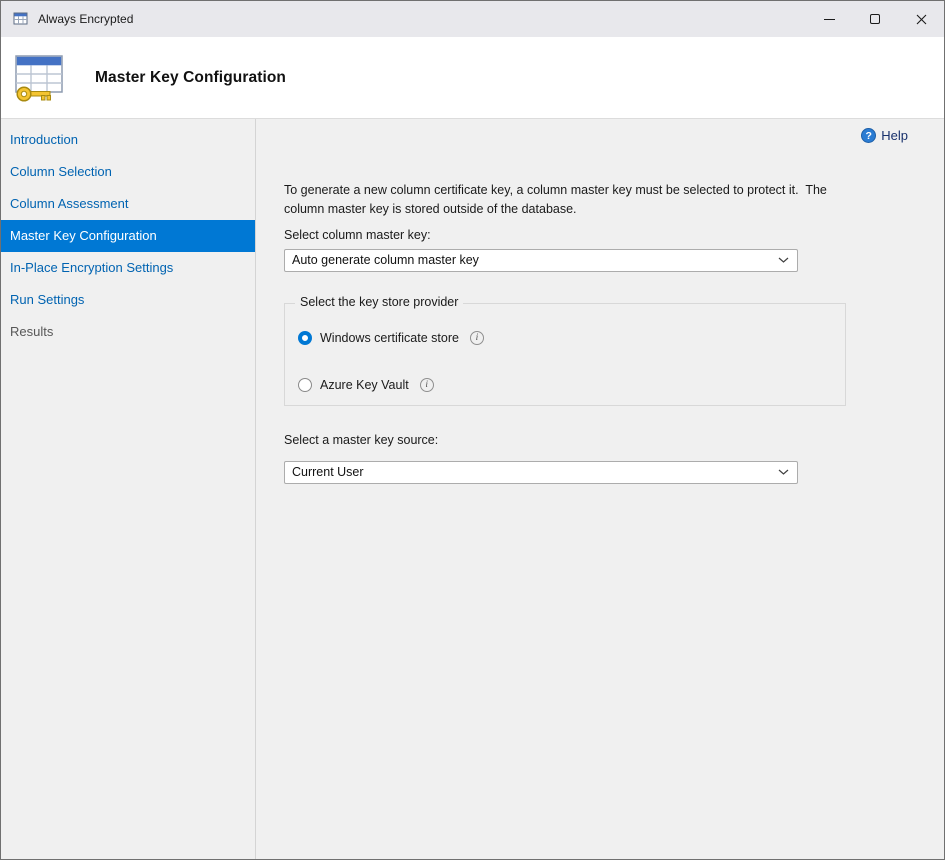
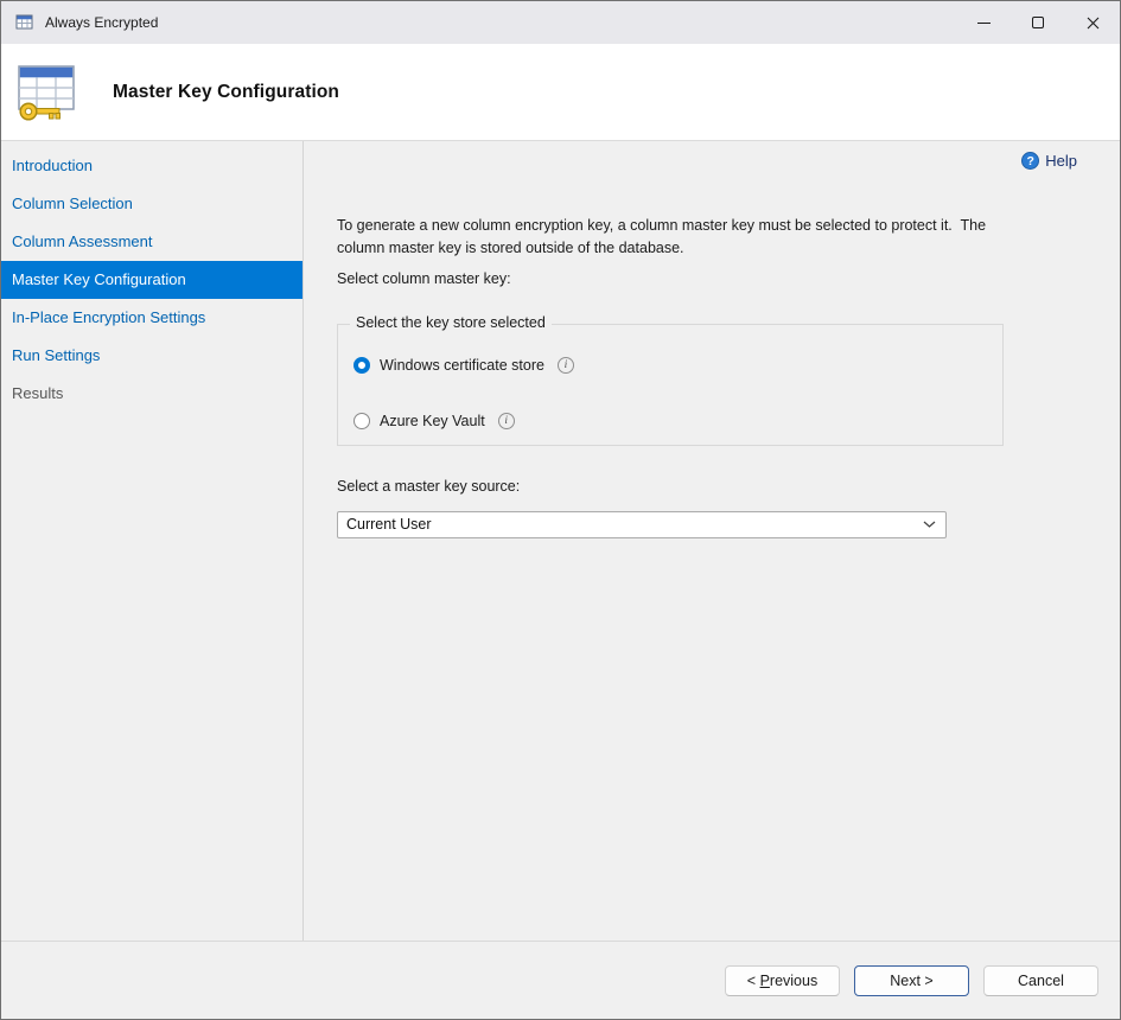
  Always Encrypted
  Master Key Configuration
  Introduction
  Column Selection
  Column Assessment
  Master Key Configuration
  In-Place Encryption Settings
  Run Settings
  Results
  ?
  Help
- To generate a new column certificate key, a column master key must be selected to protect it. The column master key is stored outside of the database.
+ To generate a new column encryption key, a column master key must be selected to protect it. The column master key is stored outside of the database.
  Select column master key:
- Auto generate column master key
- Select the key store provider
+ Select the key store selected
  Windows certificate store
  i
  Azure Key Vault
  i
  Select a master key source:
  Current User
+ < Previous
+ Next >
+ Cancel
